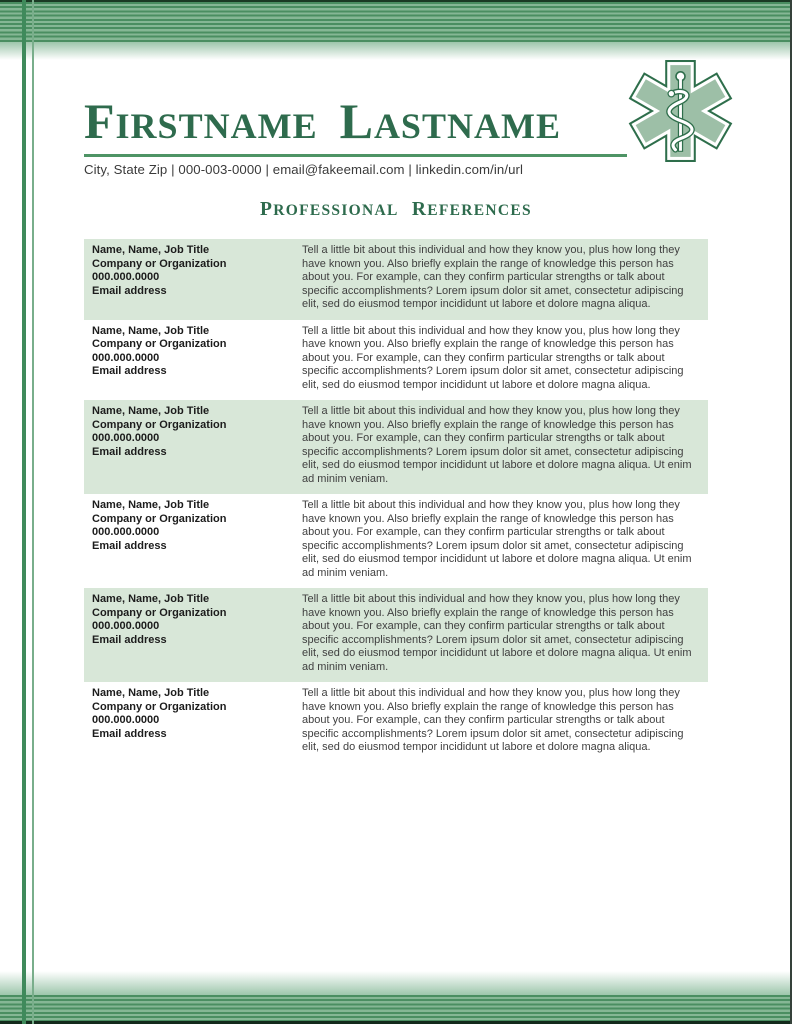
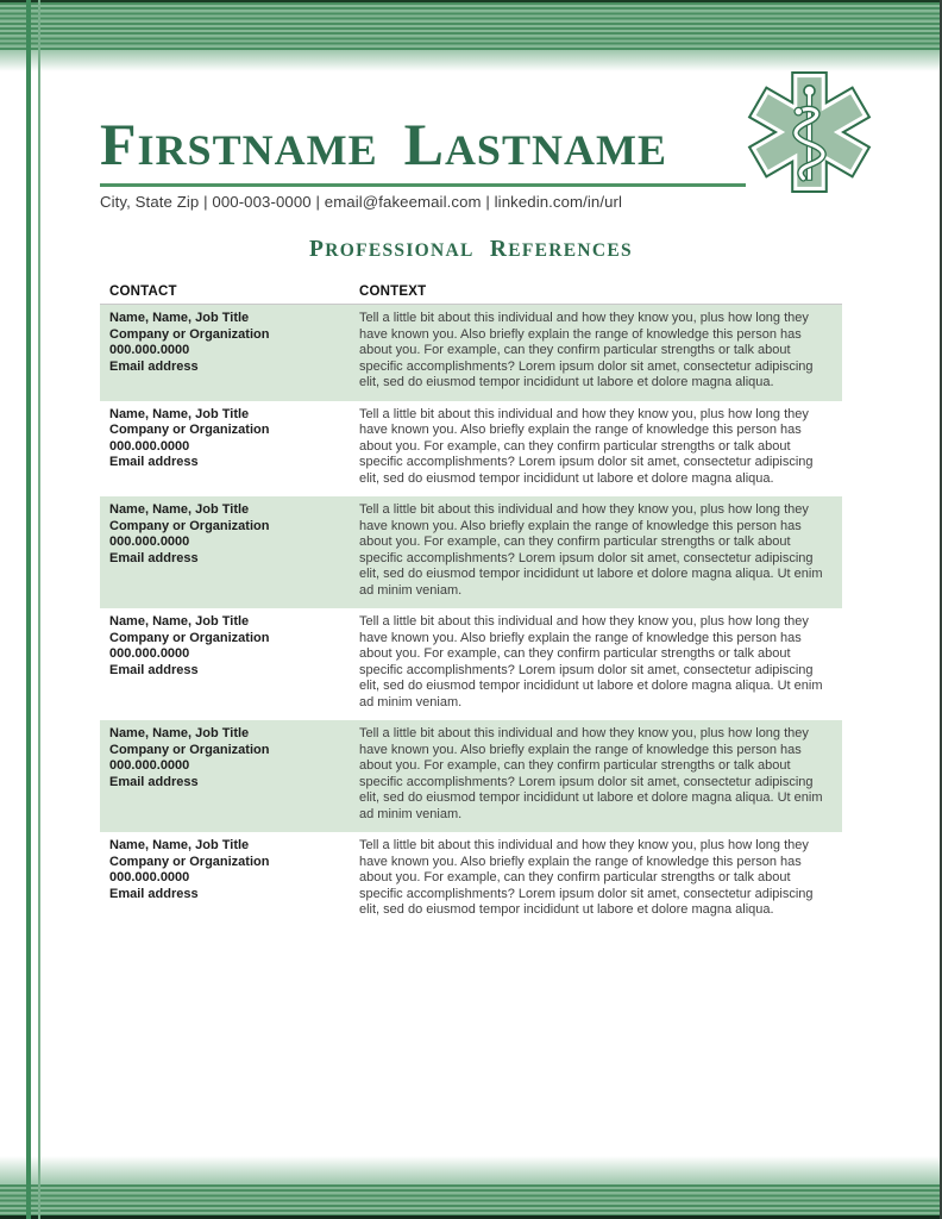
  FIRSTNAME LASTNAME
  City, State Zip | 000-003-0000 | email@fakeemail.com | linkedin.com/in/url
  PROFESSIONAL REFERENCES
+ CONTACT
+ CONTEXT
  Name, Name, Job Title
  Company or Organization
  000.000.0000
  Email address
  Tell a little bit about this individual and how they know you, plus how long they have known you. Also briefly explain the range of knowledge this person has about you. For example, can they confirm particular strengths or talk about specific accomplishments? Lorem ipsum dolor sit amet, consectetur adipiscing elit, sed do eiusmod tempor incididunt ut labore et dolore magna aliqua.
  Name, Name, Job Title
  Company or Organization
  000.000.0000
  Email address
  Tell a little bit about this individual and how they know you, plus how long they have known you. Also briefly explain the range of knowledge this person has about you. For example, can they confirm particular strengths or talk about specific accomplishments? Lorem ipsum dolor sit amet, consectetur adipiscing elit, sed do eiusmod tempor incididunt ut labore et dolore magna aliqua.
  Name, Name, Job Title
  Company or Organization
  000.000.0000
  Email address
  Tell a little bit about this individual and how they know you, plus how long they have known you. Also briefly explain the range of knowledge this person has about you. For example, can they confirm particular strengths or talk about specific accomplishments? Lorem ipsum dolor sit amet, consectetur adipiscing elit, sed do eiusmod tempor incididunt ut labore et dolore magna aliqua. Ut enim ad minim veniam.
  Name, Name, Job Title
  Company or Organization
  000.000.0000
  Email address
  Tell a little bit about this individual and how they know you, plus how long they have known you. Also briefly explain the range of knowledge this person has about you. For example, can they confirm particular strengths or talk about specific accomplishments? Lorem ipsum dolor sit amet, consectetur adipiscing elit, sed do eiusmod tempor incididunt ut labore et dolore magna aliqua. Ut enim ad minim veniam.
  Name, Name, Job Title
  Company or Organization
  000.000.0000
  Email address
  Tell a little bit about this individual and how they know you, plus how long they have known you. Also briefly explain the range of knowledge this person has about you. For example, can they confirm particular strengths or talk about specific accomplishments? Lorem ipsum dolor sit amet, consectetur adipiscing elit, sed do eiusmod tempor incididunt ut labore et dolore magna aliqua. Ut enim ad minim veniam.
  Name, Name, Job Title
  Company or Organization
  000.000.0000
  Email address
  Tell a little bit about this individual and how they know you, plus how long they have known you. Also briefly explain the range of knowledge this person has about you. For example, can they confirm particular strengths or talk about specific accomplishments? Lorem ipsum dolor sit amet, consectetur adipiscing elit, sed do eiusmod tempor incididunt ut labore et dolore magna aliqua.
